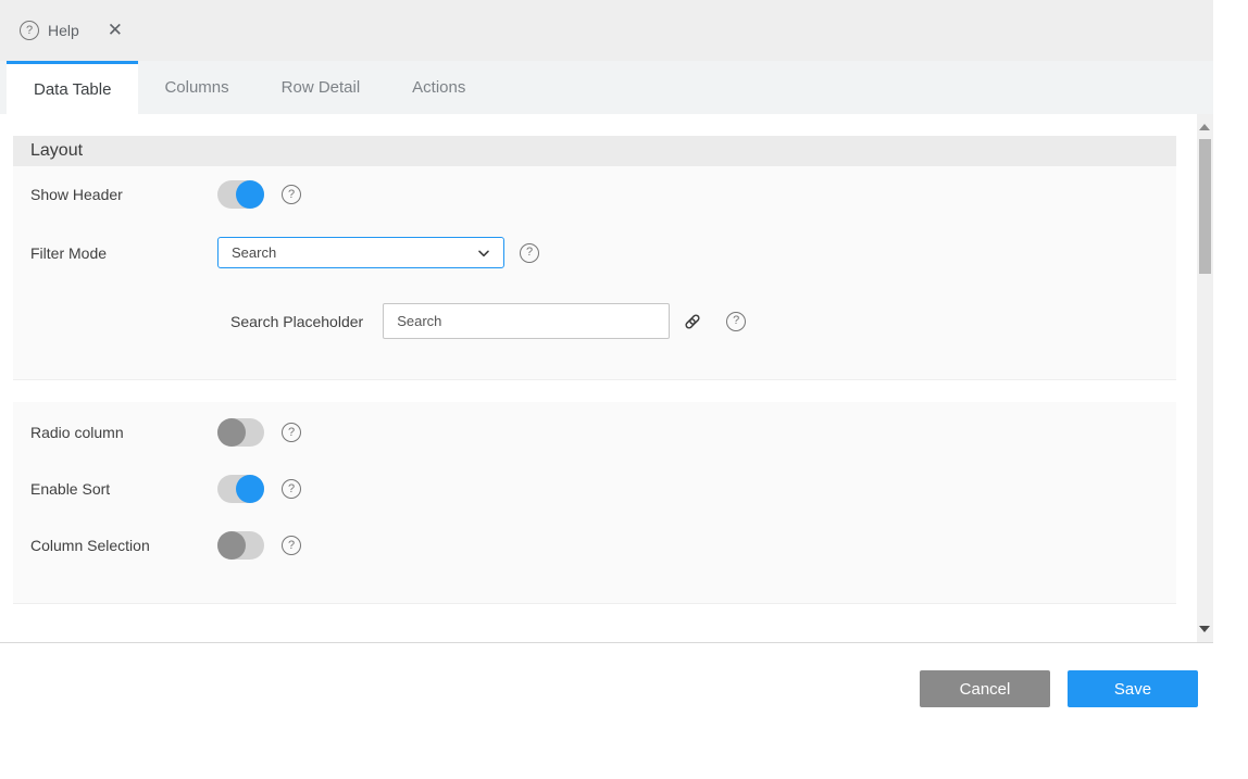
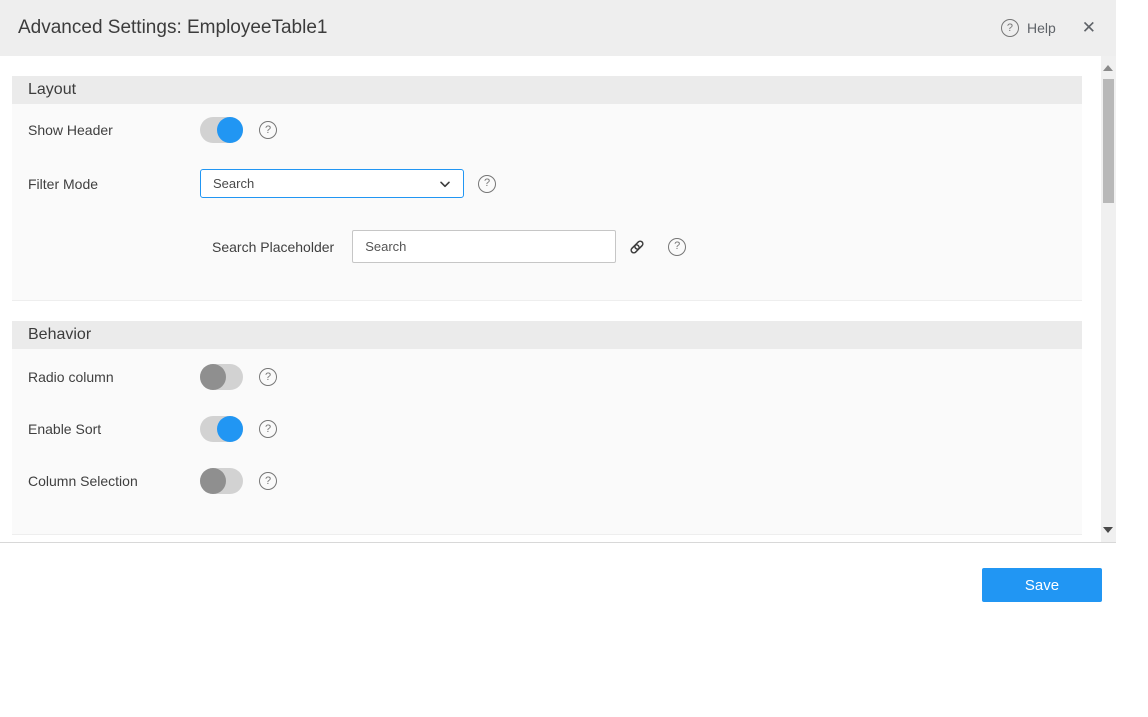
+ Advanced Settings: EmployeeTable1
  ?
  Help
  ✕
- Data Table
- Columns
- Row Detail
- Actions
  Layout
  Show Header
  ?
  Filter Mode
  Search
  ?
  Search Placeholder
  Search
  ?
+ Behavior
  Radio column
  ?
  Enable Sort
  ?
  Column Selection
  ?
- Cancel
  Save
